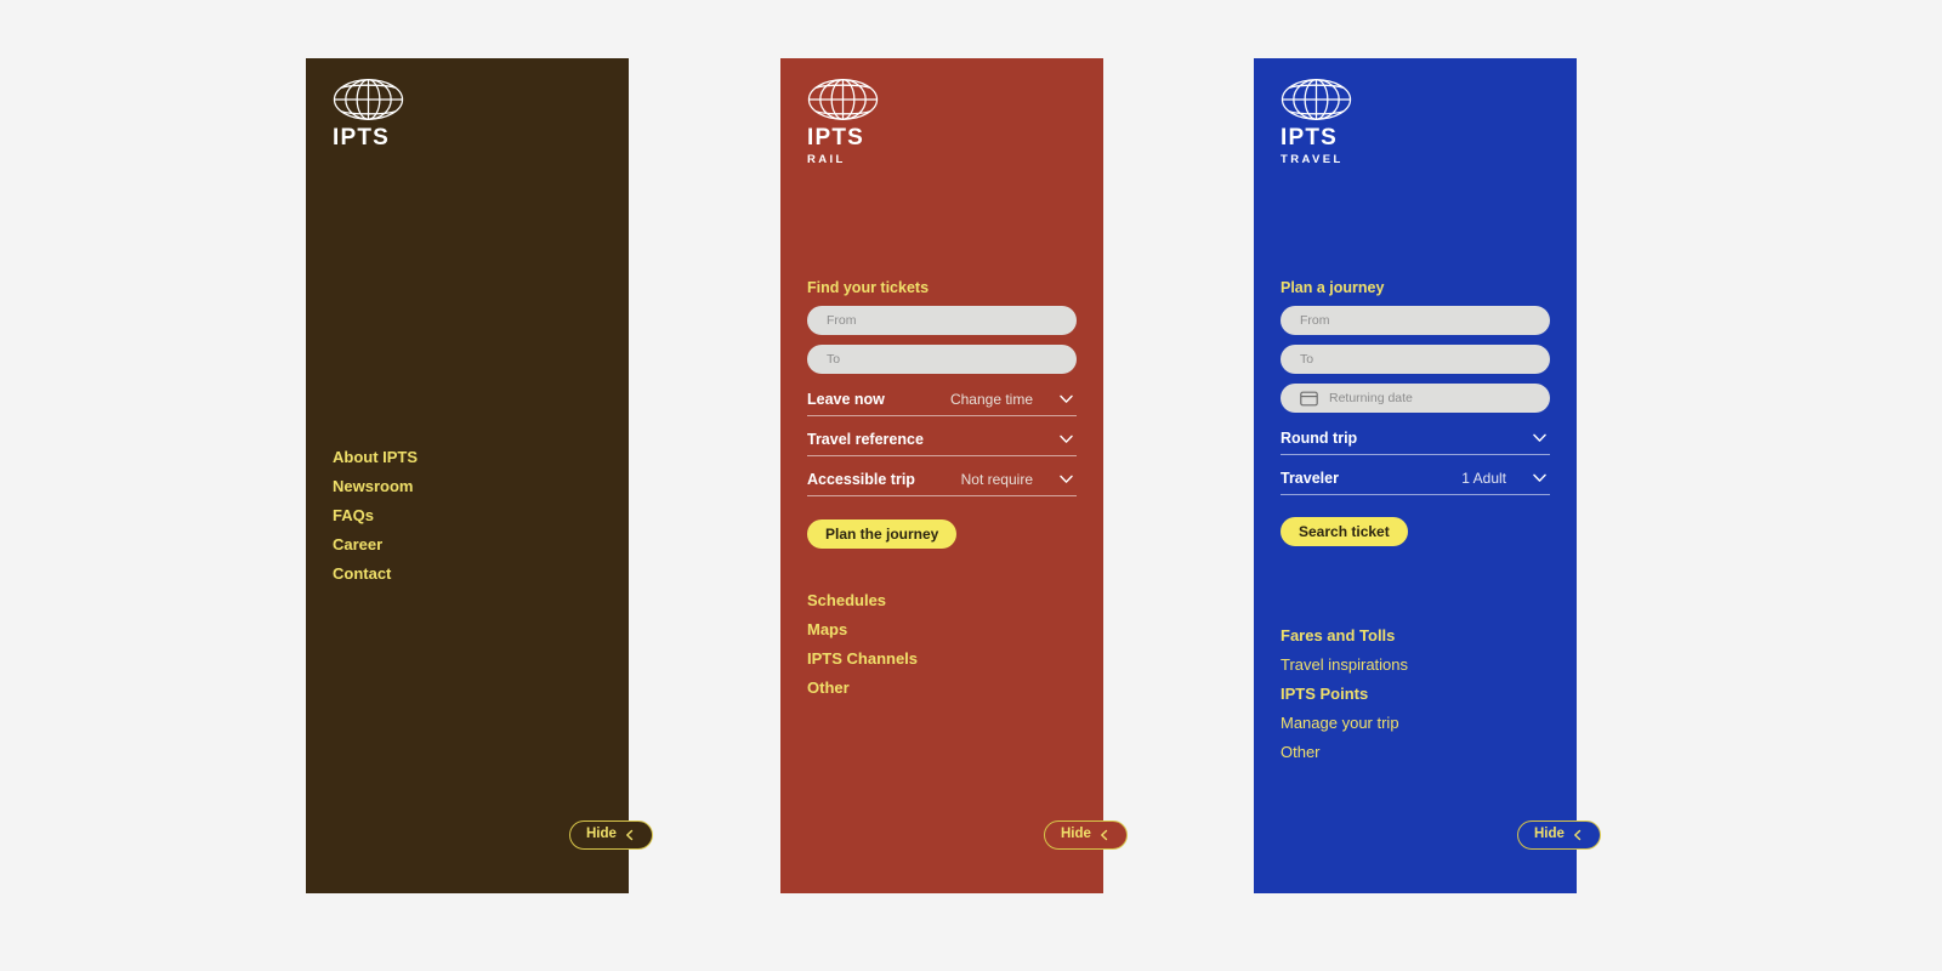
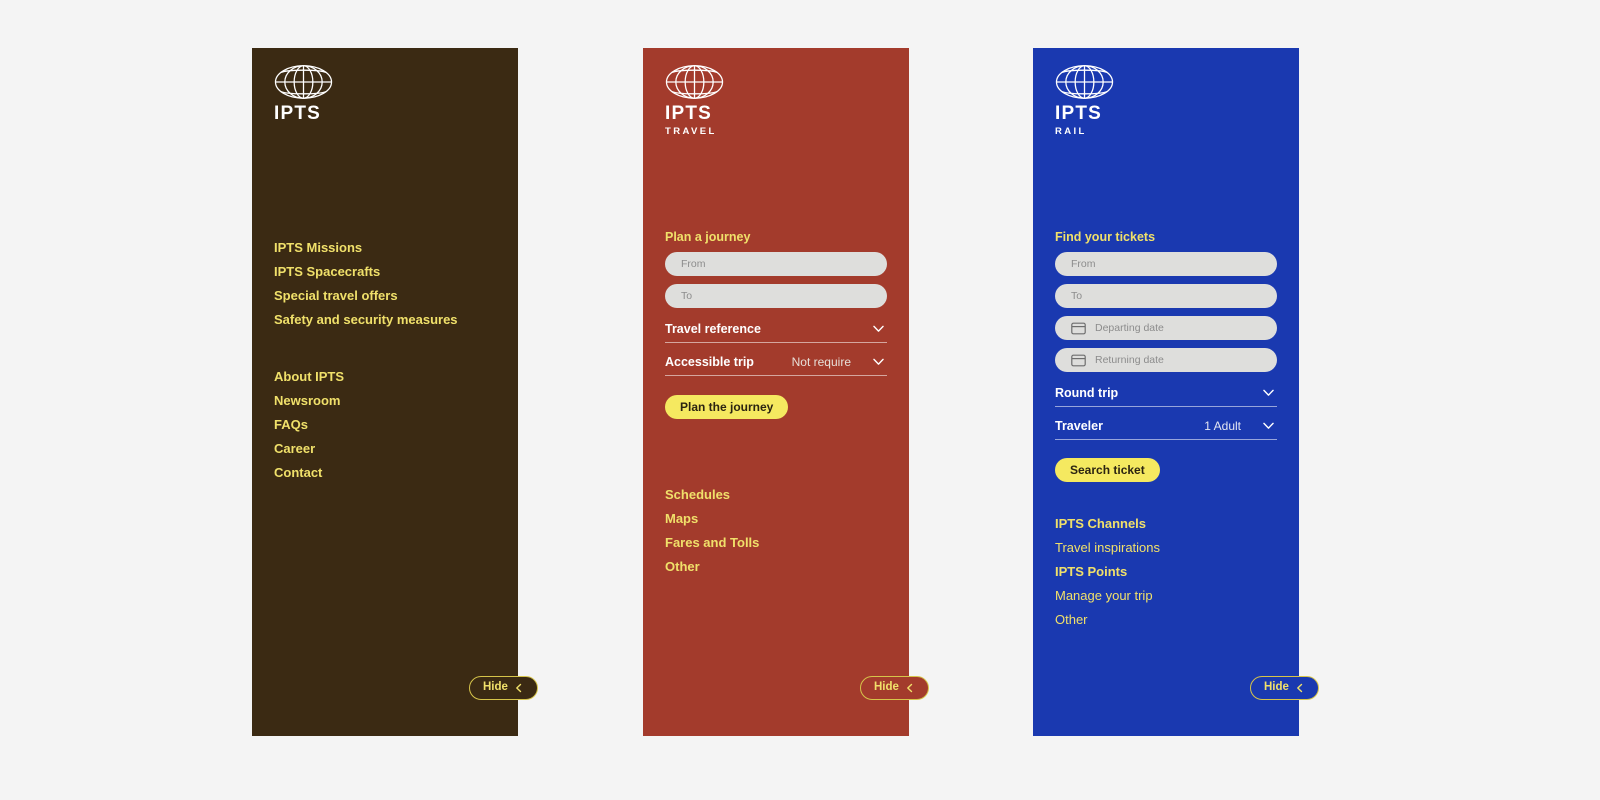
  IPTS
+ IPTS Missions
+ IPTS Spacecrafts
+ Special travel offers
+ Safety and security measures
  About IPTS
  Newsroom
  FAQs
  Career
  Contact
  Hide
  IPTS
- RAIL
+ TRAVEL
- Find your tickets
+ Plan a journey
  From
  To
- Leave now
- Change time
  Travel reference
  Accessible trip
  Not require
  Plan the journey
  Schedules
  Maps
- IPTS Channels
+ Fares and Tolls
  Other
  Hide
  IPTS
- TRAVEL
+ RAIL
- Plan a journey
+ Find your tickets
  From
  To
+ Departing date
  Returning date
  Round trip
  Traveler
  1 Adult
  Search ticket
- Fares and Tolls
+ IPTS Channels
  Travel inspirations
  IPTS Points
  Manage your trip
  Other
  Hide
